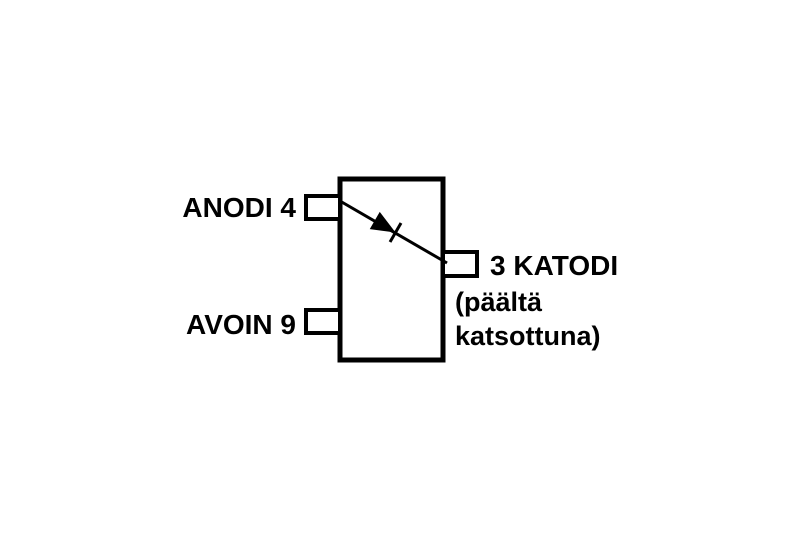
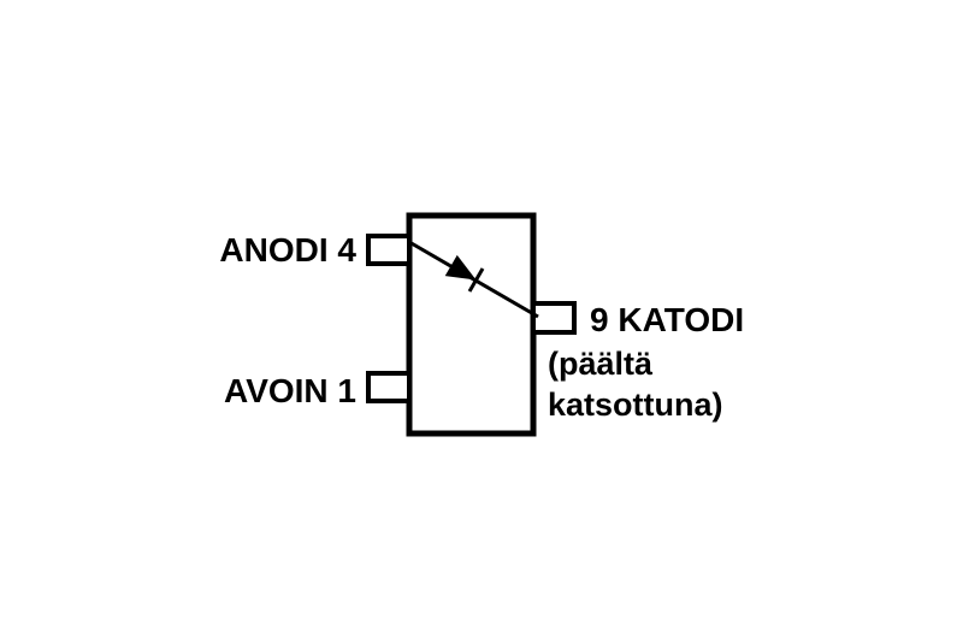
  ANODI 4
- AVOIN 9
+ AVOIN 1
- 3 KATODI
+ 9 KATODI
  (päältä
  katsottuna)
